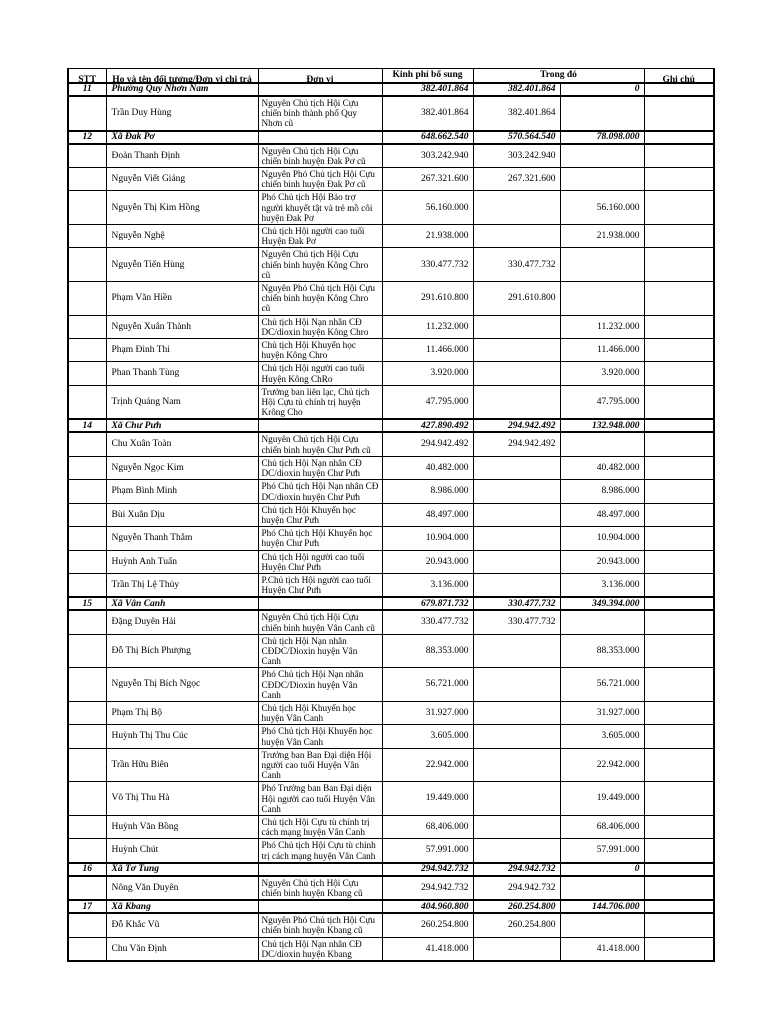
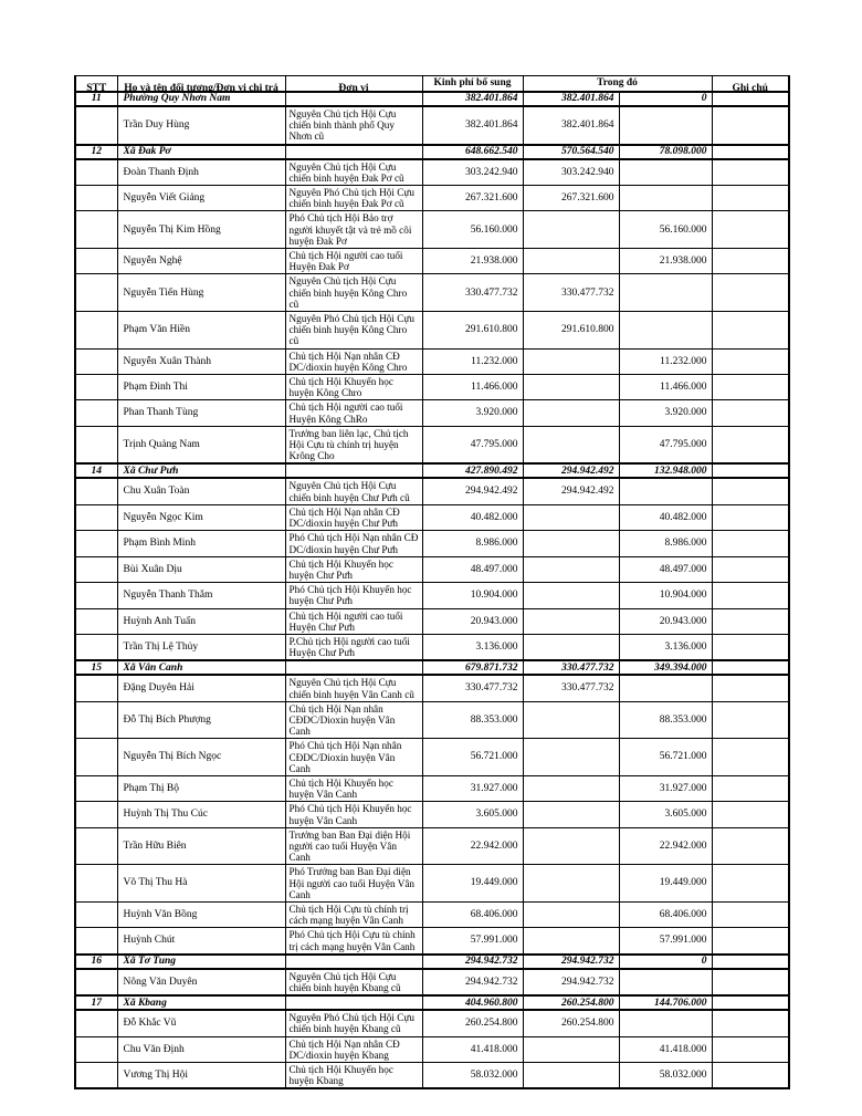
  STT	Họ và tên đối tượng/Đơn vị chi trả	Đơn vị	Kinh phí bổ sung	Trong đó	Ghi chú
  11	Phường Quy Nhơn Nam		382.401.864	382.401.864	0
  	Trần Duy Hùng	Nguyên Chủ tịch Hội Cựu chiến binh thành phố Quy Nhơn cũ	382.401.864	382.401.864
  12	Xã Đak Pơ		648.662.540	570.564.540	78.098.000
  	Đoàn Thanh Định	Nguyên Chủ tịch Hội Cựu chiến binh huyện Đak Pơ cũ	303.242.940	303.242.940
  	Nguyễn Viết Giảng	Nguyên Phó Chủ tịch Hội Cựu chiến binh huyện Đak Pơ cũ	267.321.600	267.321.600
  	Nguyễn Thị Kim Hồng	Phó Chủ tịch Hội Bảo trợ người khuyết tật và trẻ mồ côi huyện Đak Pơ	56.160.000		56.160.000
  	Nguyễn Nghệ	Chủ tịch Hội người cao tuổi Huyện Đak Pơ	21.938.000		21.938.000
  	Nguyễn Tiến Hùng	Nguyên Chủ tịch Hội Cựu chiến binh huyện Kông Chro cũ	330.477.732	330.477.732
  	Phạm Văn Hiền	Nguyên Phó Chủ tịch Hội Cựu chiến binh huyện Kông Chro cũ	291.610.800	291.610.800
  	Nguyễn Xuân Thành	Chủ tịch Hội Nạn nhân CĐ DC/dioxin huyện Kông Chro	11.232.000		11.232.000
  	Phạm Đình Thi	Chủ tịch Hội Khuyến học huyện Kông Chro	11.466.000		11.466.000
  	Phan Thanh Tùng	Chủ tịch Hội người cao tuổi Huyện Kông ChRo	3.920.000		3.920.000
  	Trịnh Quảng Nam	Trưởng ban liên lạc, Chủ tịch Hội Cựu tù chính trị huyện Krông Cho	47.795.000		47.795.000
  14	Xã Chư Pưh		427.890.492	294.942.492	132.948.000
  	Chu Xuân Toàn	Nguyên Chủ tịch Hội Cựu chiến binh huyện Chư Pưh cũ	294.942.492	294.942.492
  	Nguyễn Ngọc Kim	Chủ tịch Hội Nạn nhân CĐ DC/dioxin huyện Chư Pưh	40.482.000		40.482.000
  	Phạm Bình Minh	Phó Chủ tịch Hội Nạn nhân CĐ DC/dioxin huyện Chư Pưh	8.986.000		8.986.000
  	Bùi Xuân Dịu	Chủ tịch Hội Khuyến học huyện Chư Pưh	48.497.000		48.497.000
  	Nguyễn Thanh Thắm	Phó Chủ tịch Hội Khuyến học huyện Chư Pưh	10.904.000		10.904.000
  	Huỳnh Anh Tuấn	Chủ tịch Hội người cao tuổi Huyện Chư Pưh	20.943.000		20.943.000
  	Trần Thị Lệ Thủy	P.Chủ tịch Hội người cao tuổi Huyện Chư Pưh	3.136.000		3.136.000
  15	Xã Vân Canh		679.871.732	330.477.732	349.394.000
  	Đặng Duyên Hải	Nguyên Chủ tịch Hội Cựu chiến binh huyện Vân Canh cũ	330.477.732	330.477.732
  	Đỗ Thị Bích Phượng	Chủ tịch Hội Nạn nhân CĐDC/Dioxin huyện Vân Canh	88.353.000		88.353.000
  	Nguyễn Thị Bích Ngọc	Phó Chủ tịch Hội Nạn nhân CĐDC/Dioxin huyện Vân Canh	56.721.000		56.721.000
  	Phạm Thị Bộ	Chủ tịch Hội Khuyến học huyện Vân Canh	31.927.000		31.927.000
  	Huỳnh Thị Thu Cúc	Phó Chủ tịch Hội Khuyến học huyện Vân Canh	3.605.000		3.605.000
  	Trần Hữu Biên	Trưởng ban Ban Đại diện Hội người cao tuổi Huyện Vân Canh	22.942.000		22.942.000
  	Võ Thị Thu Hà	Phó Trưởng ban Ban Đại diện Hội người cao tuổi Huyện Vân Canh	19.449.000		19.449.000
  	Huỳnh Văn Bồng	Chủ tịch Hội Cựu tù chính trị cách mạng huyện Vân Canh	68.406.000		68.406.000
  	Huỳnh Chút	Phó Chủ tịch Hội Cựu tù chính trị cách mạng huyện Vân Canh	57.991.000		57.991.000
  16	Xã Tơ Tung		294.942.732	294.942.732	0
  	Nông Văn Duyên	Nguyên Chủ tịch Hội Cựu chiến binh huyện Kbang cũ	294.942.732	294.942.732
  17	Xã Kbang		404.960.800	260.254.800	144.706.000
  	Đỗ Khắc Vũ	Nguyên Phó Chủ tịch Hội Cựu chiến binh huyện Kbang cũ	260.254.800	260.254.800
  	Chu Văn Định	Chủ tịch Hội Nạn nhân CĐ DC/dioxin huyện Kbang	41.418.000		41.418.000
+ 	Vương Thị Hội	Chủ tịch Hội Khuyến học huyện Kbang	58.032.000		58.032.000
